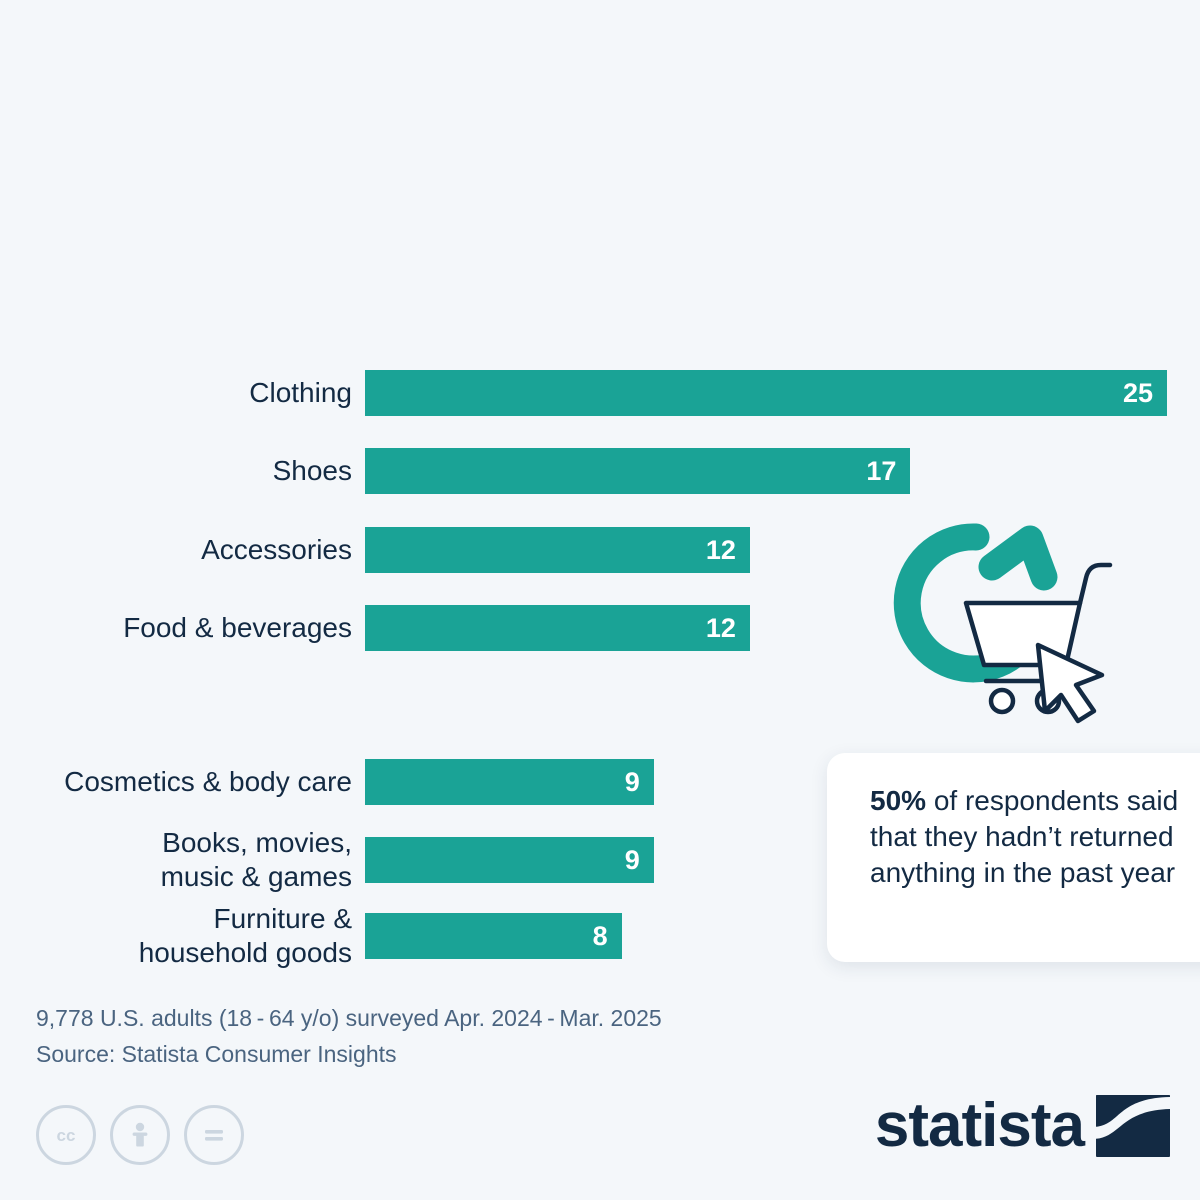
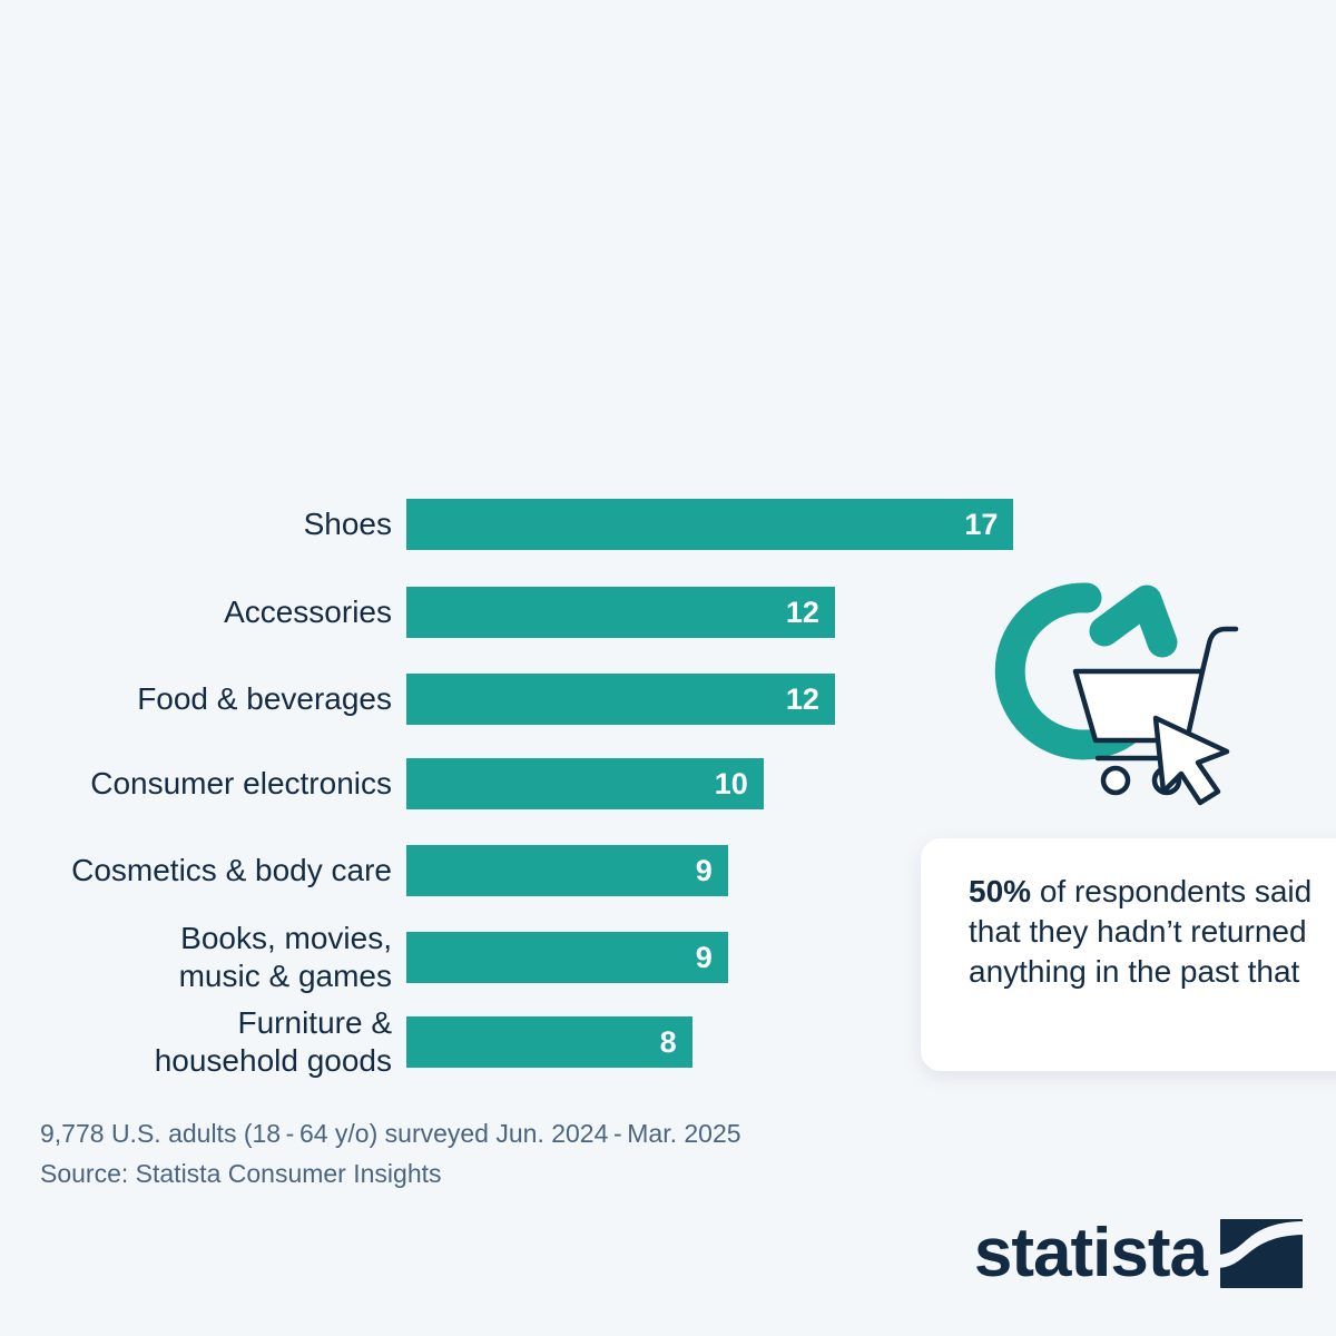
- Clothing
- 25
  Shoes
  17
  Accessories
  12
  Food & beverages
  12
+ Consumer electronics
+ 10
  Cosmetics & body care
  9
  Books, movies,
  music & games
  9
  Furniture &
  household goods
  8
- 50% of respondents said that they hadn’t returned anything in the past year
+ 50% of respondents said that they hadn’t returned anything in the past that
- 9,778 U.S. adults (18 - 64 y/o) surveyed Apr. 2024 - Mar. 2025
+ 9,778 U.S. adults (18 - 64 y/o) surveyed Jun. 2024 - Mar. 2025
  Source: Statista Consumer Insights
- cc
  statista
